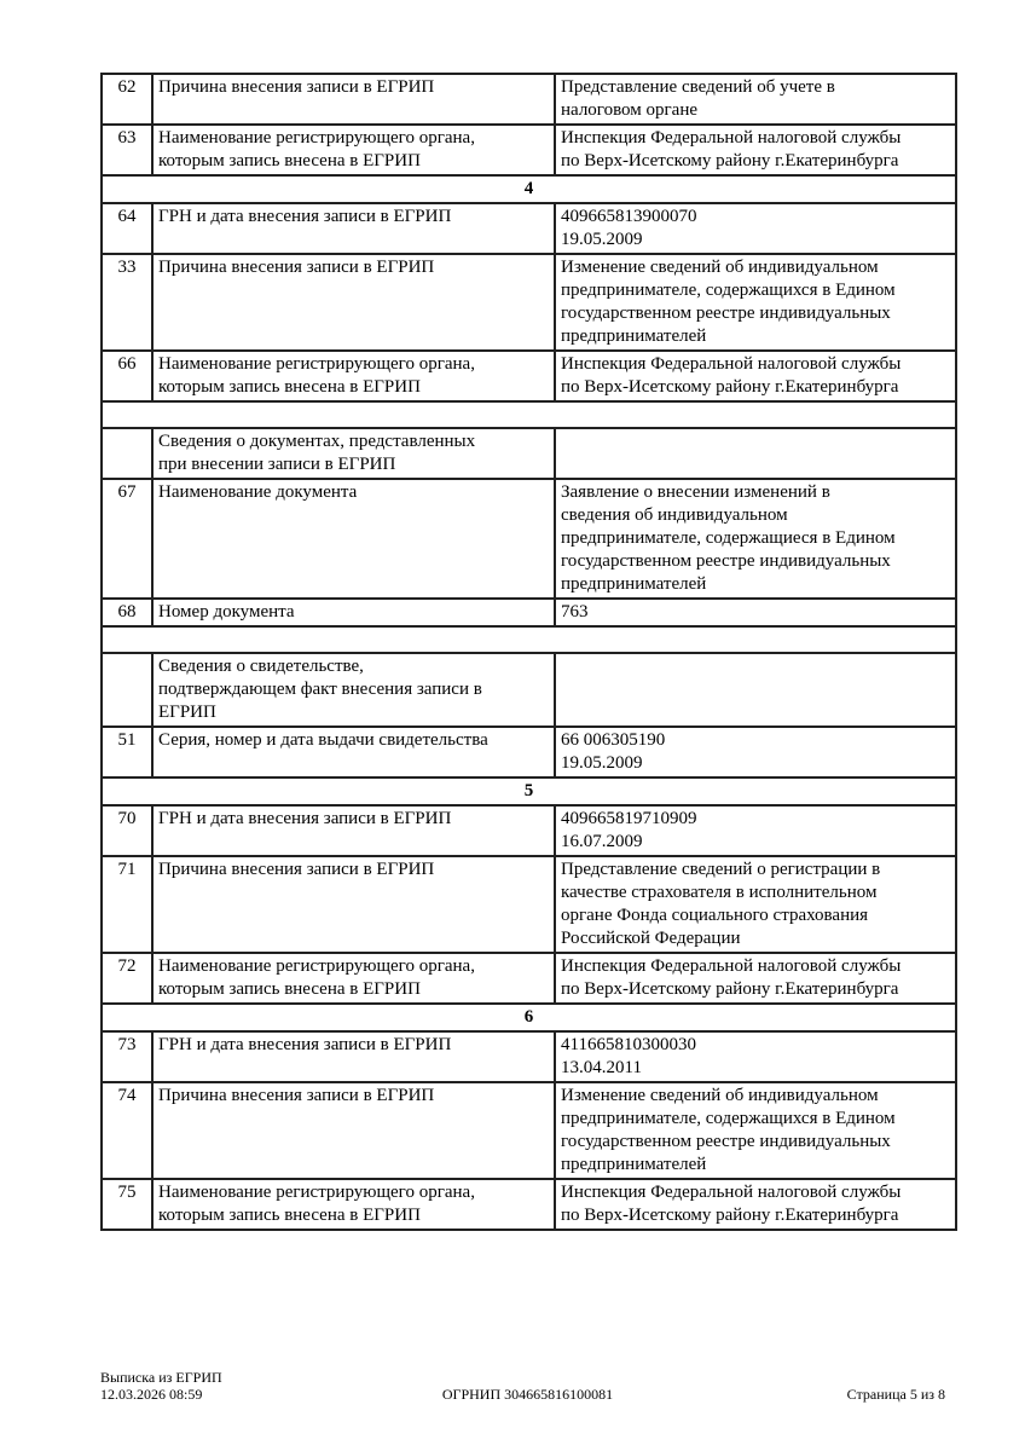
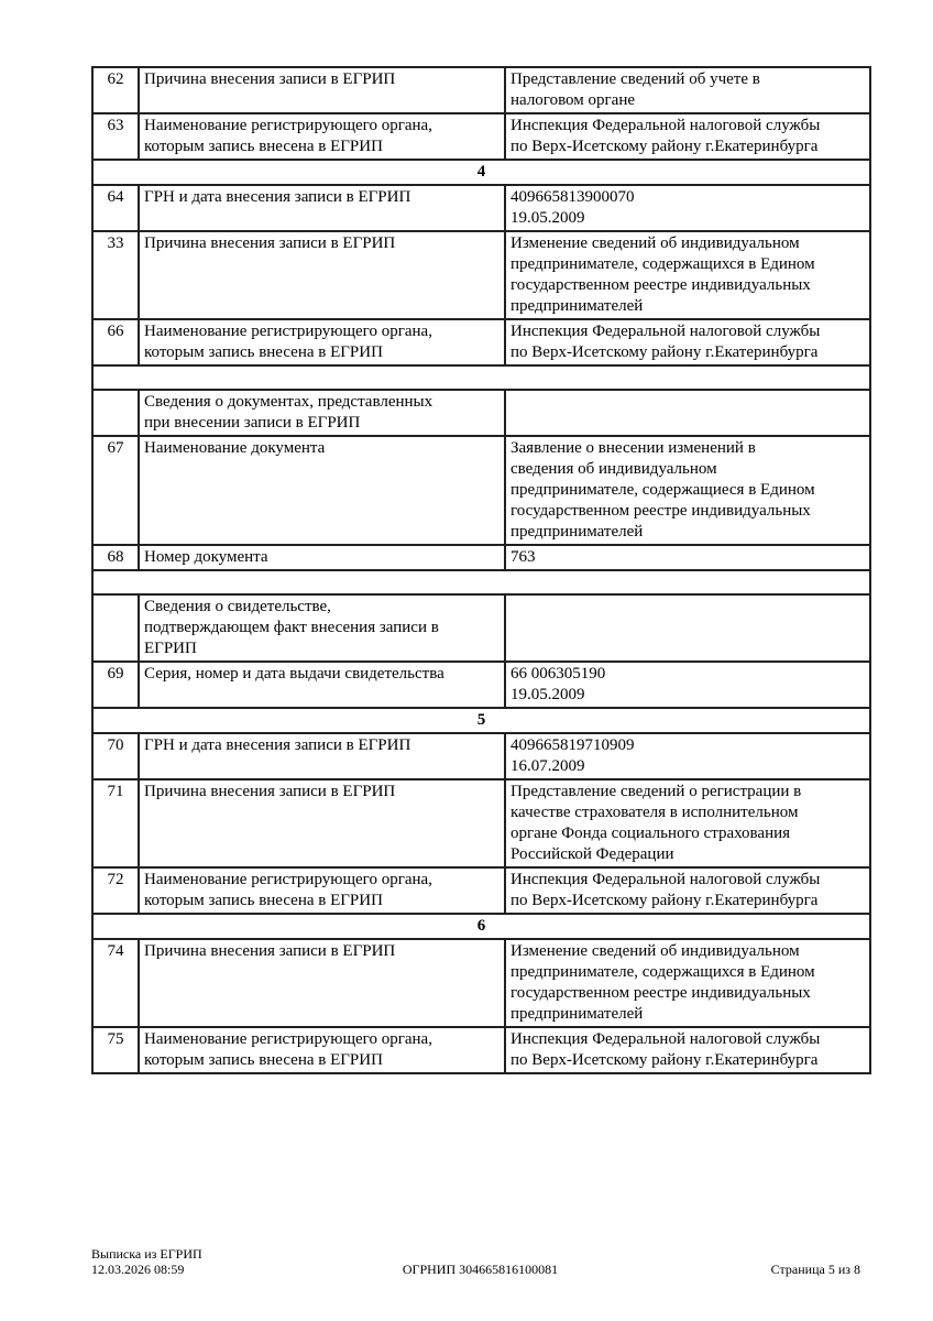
  62	Причина внесения записи в ЕГРИП	Представление сведений об учете в налоговом органе
  63	Наименование регистрирующего органа, которым запись внесена в ЕГРИП	Инспекция Федеральной налоговой службы по Верх-Исетскому району г.Екатеринбурга
  4
  64	ГРН и дата внесения записи в ЕГРИП	409665813900070 19.05.2009
  33	Причина внесения записи в ЕГРИП	Изменение сведений об индивидуальном предпринимателе, содержащихся в Едином государственном реестре индивидуальных предпринимателей
  66	Наименование регистрирующего органа, которым запись внесена в ЕГРИП	Инспекция Федеральной налоговой службы по Верх-Исетскому району г.Екатеринбурга
  	Сведения о документах, представленных при внесении записи в ЕГРИП
  67	Наименование документа	Заявление о внесении изменений в сведения об индивидуальном предпринимателе, содержащиеся в Едином государственном реестре индивидуальных предпринимателей
  68	Номер документа	763
  	Сведения о свидетельстве, подтверждающем факт внесения записи в ЕГРИП
- 51	Серия, номер и дата выдачи свидетельства	66 006305190 19.05.2009
+ 69	Серия, номер и дата выдачи свидетельства	66 006305190 19.05.2009
  5
  70	ГРН и дата внесения записи в ЕГРИП	409665819710909 16.07.2009
  71	Причина внесения записи в ЕГРИП	Представление сведений о регистрации в качестве страхователя в исполнительном органе Фонда социального страхования Российской Федерации
  72	Наименование регистрирующего органа, которым запись внесена в ЕГРИП	Инспекция Федеральной налоговой службы по Верх-Исетскому району г.Екатеринбурга
  6
- 73	ГРН и дата внесения записи в ЕГРИП	411665810300030 13.04.2011
  74	Причина внесения записи в ЕГРИП	Изменение сведений об индивидуальном предпринимателе, содержащихся в Едином государственном реестре индивидуальных предпринимателей
  75	Наименование регистрирующего органа, которым запись внесена в ЕГРИП	Инспекция Федеральной налоговой службы по Верх-Исетскому району г.Екатеринбурга
  Выписка из ЕГРИП
  12.03.2026 08:59
  ОГРНИП 304665816100081
  Страница 5 из 8
